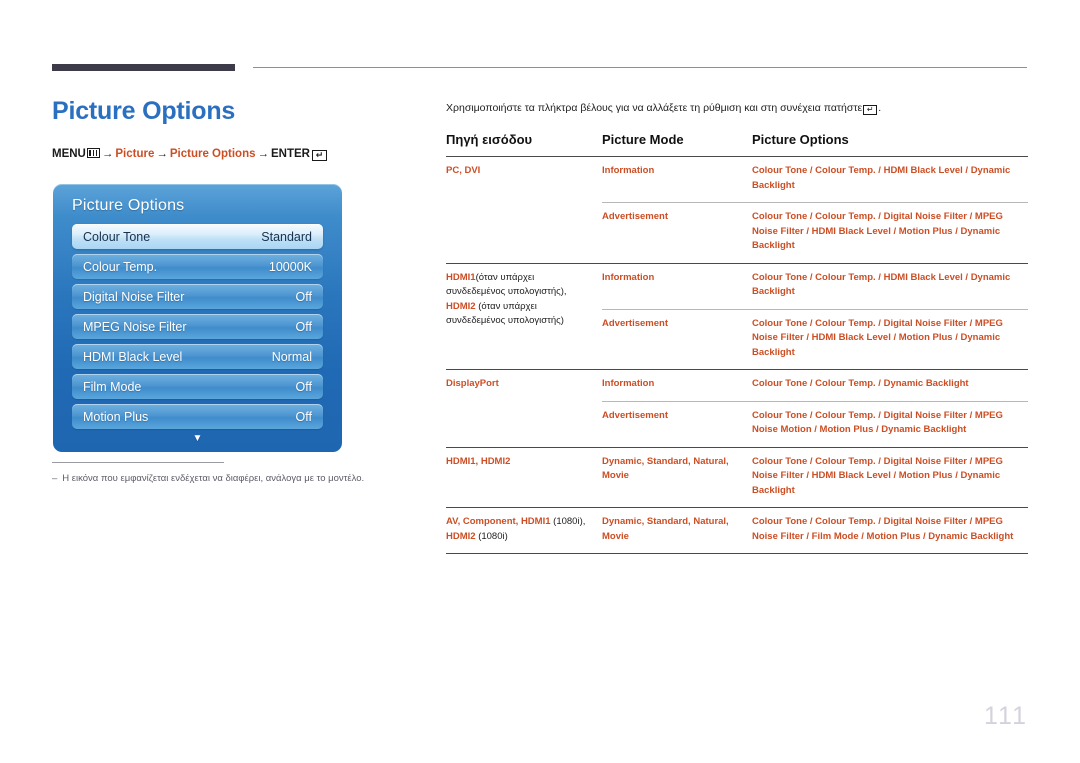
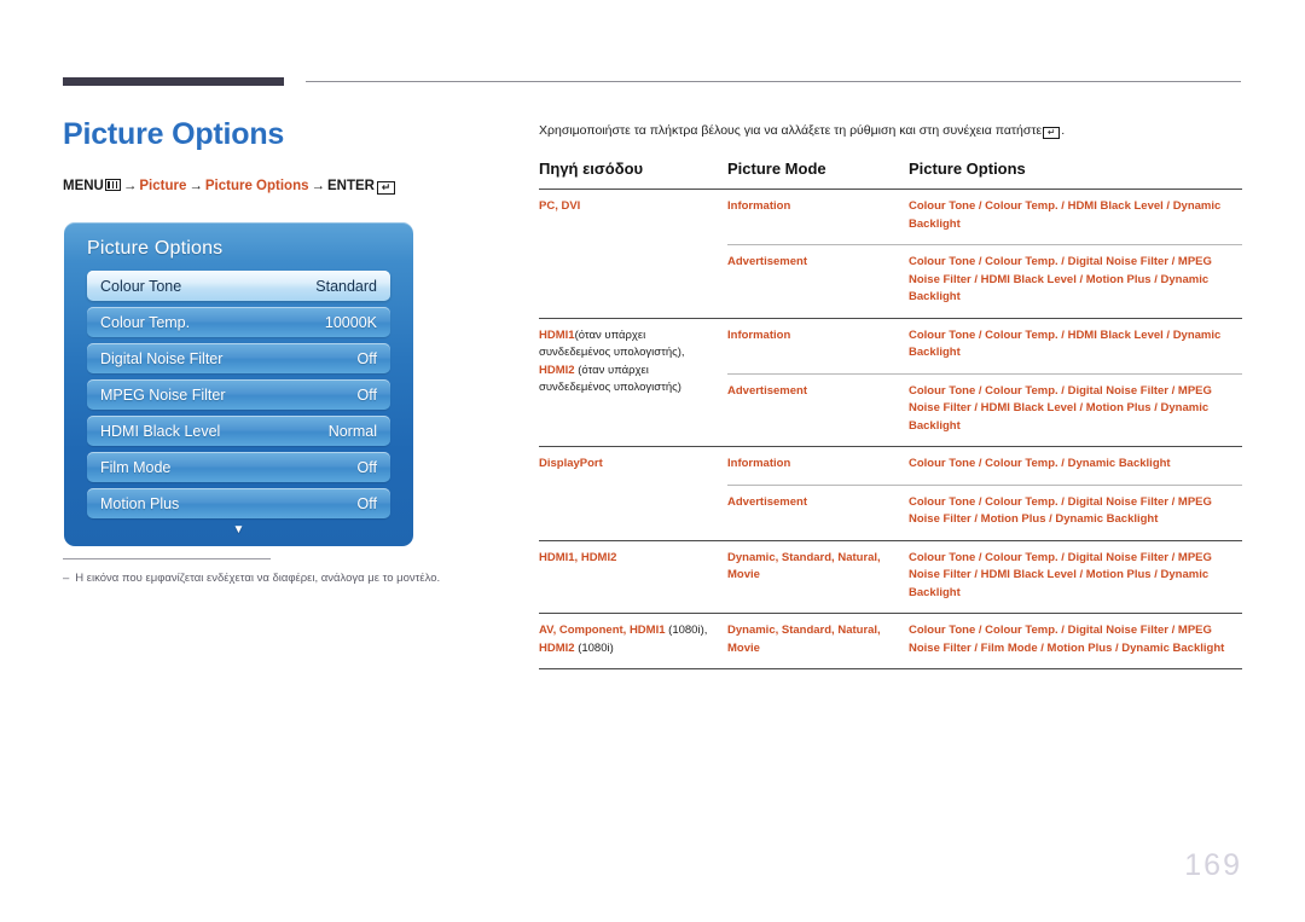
  Picture Options
  MENU → Picture → Picture Options → ENTER ↵
  Picture Options
  Colour Tone
  Standard
  Colour Temp.
  10000K
  Digital Noise Filter
  Off
  MPEG Noise Filter
  Off
  HDMI Black Level
  Normal
  Film Mode
  Off
  Motion Plus
  Off
  ▼
  – Η εικόνα που εμφανίζεται ενδέχεται να διαφέρει, ανάλογα με το μοντέλο.
  Χρησιμοποιήστε τα πλήκτρα βέλους για να αλλάξετε τη ρύθμιση και στη συνέχεια πατήστε ↵ .
  Πηγή εισόδου	Picture Mode	Picture Options
  PC, DVI	Information	Colour Tone / Colour Temp. / HDMI Black Level / Dynamic Backlight
  Advertisement	Colour Tone / Colour Temp. / Digital Noise Filter / MPEG Noise Filter / HDMI Black Level / Motion Plus / Dynamic Backlight
  HDMI1(όταν υπάρχει συνδεδεμένος υπολογιστής), HDMI2 (όταν υπάρχει συνδεδεμένος υπολογιστής)	Information	Colour Tone / Colour Temp. / HDMI Black Level / Dynamic Backlight
  Advertisement	Colour Tone / Colour Temp. / Digital Noise Filter / MPEG Noise Filter / HDMI Black Level / Motion Plus / Dynamic Backlight
  DisplayPort	Information	Colour Tone / Colour Temp. / Dynamic Backlight
- Advertisement	Colour Tone / Colour Temp. / Digital Noise Filter / MPEG Noise Motion / Motion Plus / Dynamic Backlight
+ Advertisement	Colour Tone / Colour Temp. / Digital Noise Filter / MPEG Noise Filter / Motion Plus / Dynamic Backlight
  HDMI1, HDMI2	Dynamic, Standard, Natural, Movie	Colour Tone / Colour Temp. / Digital Noise Filter / MPEG Noise Filter / HDMI Black Level / Motion Plus / Dynamic Backlight
  AV, Component, HDMI1 (1080i), HDMI2 (1080i)	Dynamic, Standard, Natural, Movie	Colour Tone / Colour Temp. / Digital Noise Filter / MPEG Noise Filter / Film Mode / Motion Plus / Dynamic Backlight
- 111
+ 169
